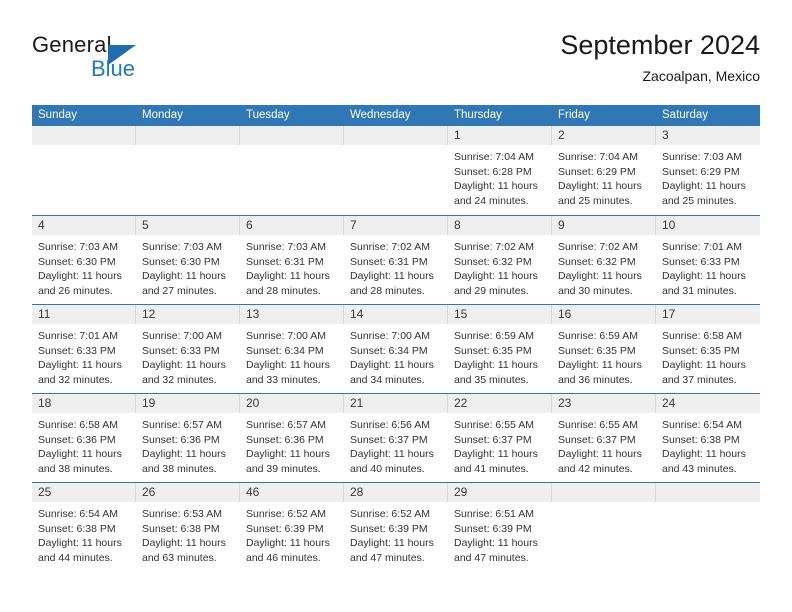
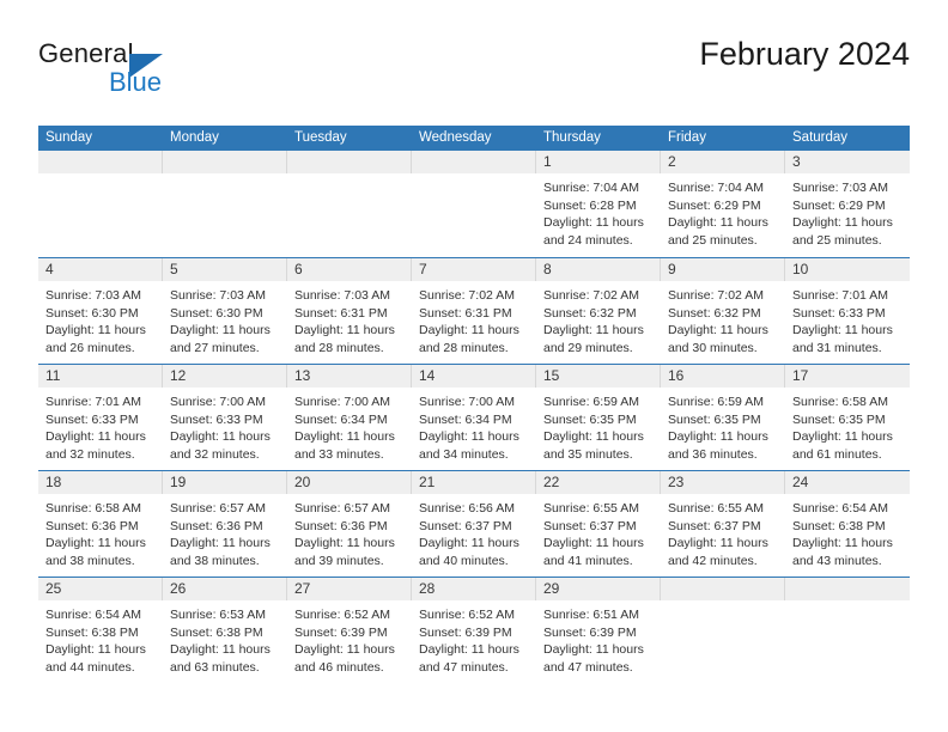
  General
  Blue
- September 2024
+ February 2024
- Zacoalpan, Mexico
  Sunday
  Monday
  Tuesday
  Wednesday
  Thursday
  Friday
  Saturday
  1
  Sunrise: 7:04 AM
  Sunset: 6:28 PM
  Daylight: 11 hours
  and 24 minutes.
  2
  Sunrise: 7:04 AM
  Sunset: 6:29 PM
  Daylight: 11 hours
  and 25 minutes.
  3
  Sunrise: 7:03 AM
  Sunset: 6:29 PM
  Daylight: 11 hours
  and 25 minutes.
  4
  Sunrise: 7:03 AM
  Sunset: 6:30 PM
  Daylight: 11 hours
  and 26 minutes.
  5
  Sunrise: 7:03 AM
  Sunset: 6:30 PM
  Daylight: 11 hours
  and 27 minutes.
  6
  Sunrise: 7:03 AM
  Sunset: 6:31 PM
  Daylight: 11 hours
  and 28 minutes.
  7
  Sunrise: 7:02 AM
  Sunset: 6:31 PM
  Daylight: 11 hours
  and 28 minutes.
  8
  Sunrise: 7:02 AM
  Sunset: 6:32 PM
  Daylight: 11 hours
  and 29 minutes.
  9
  Sunrise: 7:02 AM
  Sunset: 6:32 PM
  Daylight: 11 hours
  and 30 minutes.
  10
  Sunrise: 7:01 AM
  Sunset: 6:33 PM
  Daylight: 11 hours
  and 31 minutes.
  11
  Sunrise: 7:01 AM
  Sunset: 6:33 PM
  Daylight: 11 hours
  and 32 minutes.
  12
  Sunrise: 7:00 AM
  Sunset: 6:33 PM
  Daylight: 11 hours
  and 32 minutes.
  13
  Sunrise: 7:00 AM
  Sunset: 6:34 PM
  Daylight: 11 hours
  and 33 minutes.
  14
  Sunrise: 7:00 AM
  Sunset: 6:34 PM
  Daylight: 11 hours
  and 34 minutes.
  15
  Sunrise: 6:59 AM
  Sunset: 6:35 PM
  Daylight: 11 hours
  and 35 minutes.
  16
  Sunrise: 6:59 AM
  Sunset: 6:35 PM
  Daylight: 11 hours
  and 36 minutes.
  17
  Sunrise: 6:58 AM
  Sunset: 6:35 PM
  Daylight: 11 hours
- and 37 minutes.
+ and 61 minutes.
  18
  Sunrise: 6:58 AM
  Sunset: 6:36 PM
  Daylight: 11 hours
  and 38 minutes.
  19
  Sunrise: 6:57 AM
  Sunset: 6:36 PM
  Daylight: 11 hours
  and 38 minutes.
  20
  Sunrise: 6:57 AM
  Sunset: 6:36 PM
  Daylight: 11 hours
  and 39 minutes.
  21
  Sunrise: 6:56 AM
  Sunset: 6:37 PM
  Daylight: 11 hours
  and 40 minutes.
  22
  Sunrise: 6:55 AM
  Sunset: 6:37 PM
  Daylight: 11 hours
  and 41 minutes.
  23
  Sunrise: 6:55 AM
  Sunset: 6:37 PM
  Daylight: 11 hours
  and 42 minutes.
  24
  Sunrise: 6:54 AM
  Sunset: 6:38 PM
  Daylight: 11 hours
  and 43 minutes.
  25
  Sunrise: 6:54 AM
  Sunset: 6:38 PM
  Daylight: 11 hours
  and 44 minutes.
  26
  Sunrise: 6:53 AM
  Sunset: 6:38 PM
  Daylight: 11 hours
  and 63 minutes.
- 46
+ 27
  Sunrise: 6:52 AM
  Sunset: 6:39 PM
  Daylight: 11 hours
  and 46 minutes.
  28
  Sunrise: 6:52 AM
  Sunset: 6:39 PM
  Daylight: 11 hours
  and 47 minutes.
  29
  Sunrise: 6:51 AM
  Sunset: 6:39 PM
  Daylight: 11 hours
  and 47 minutes.
